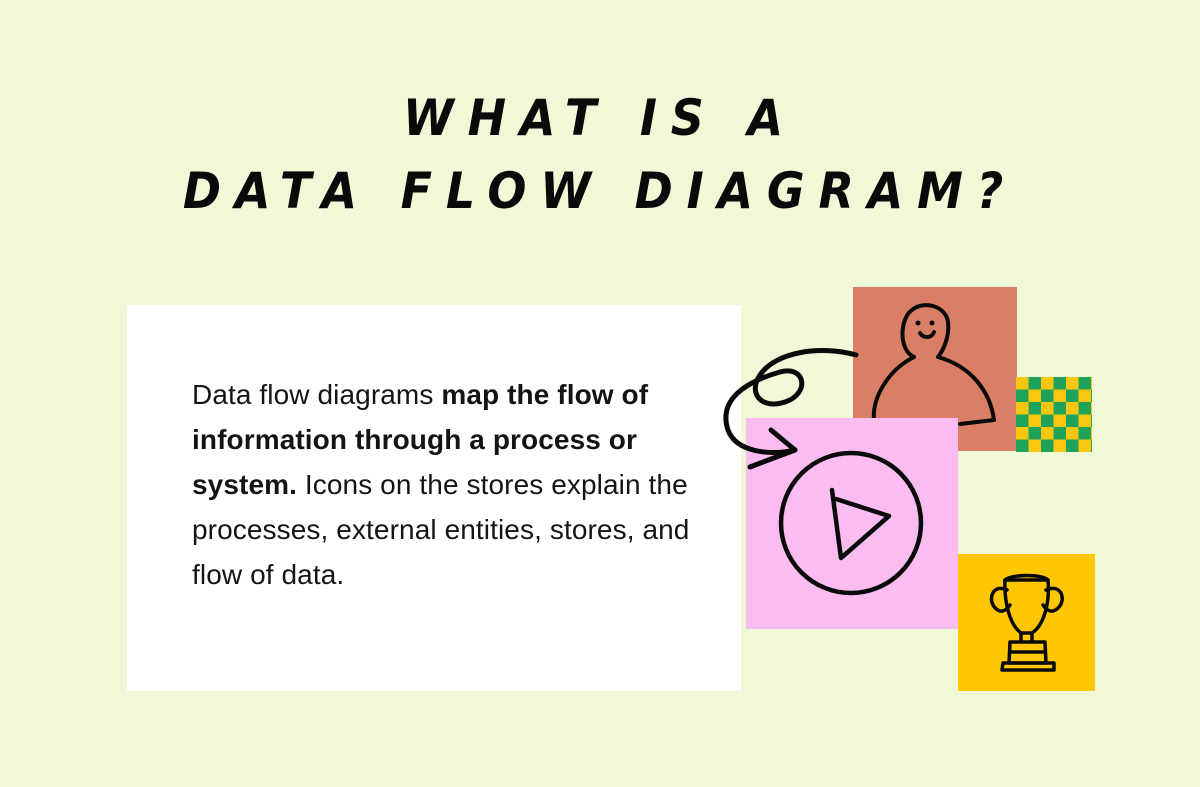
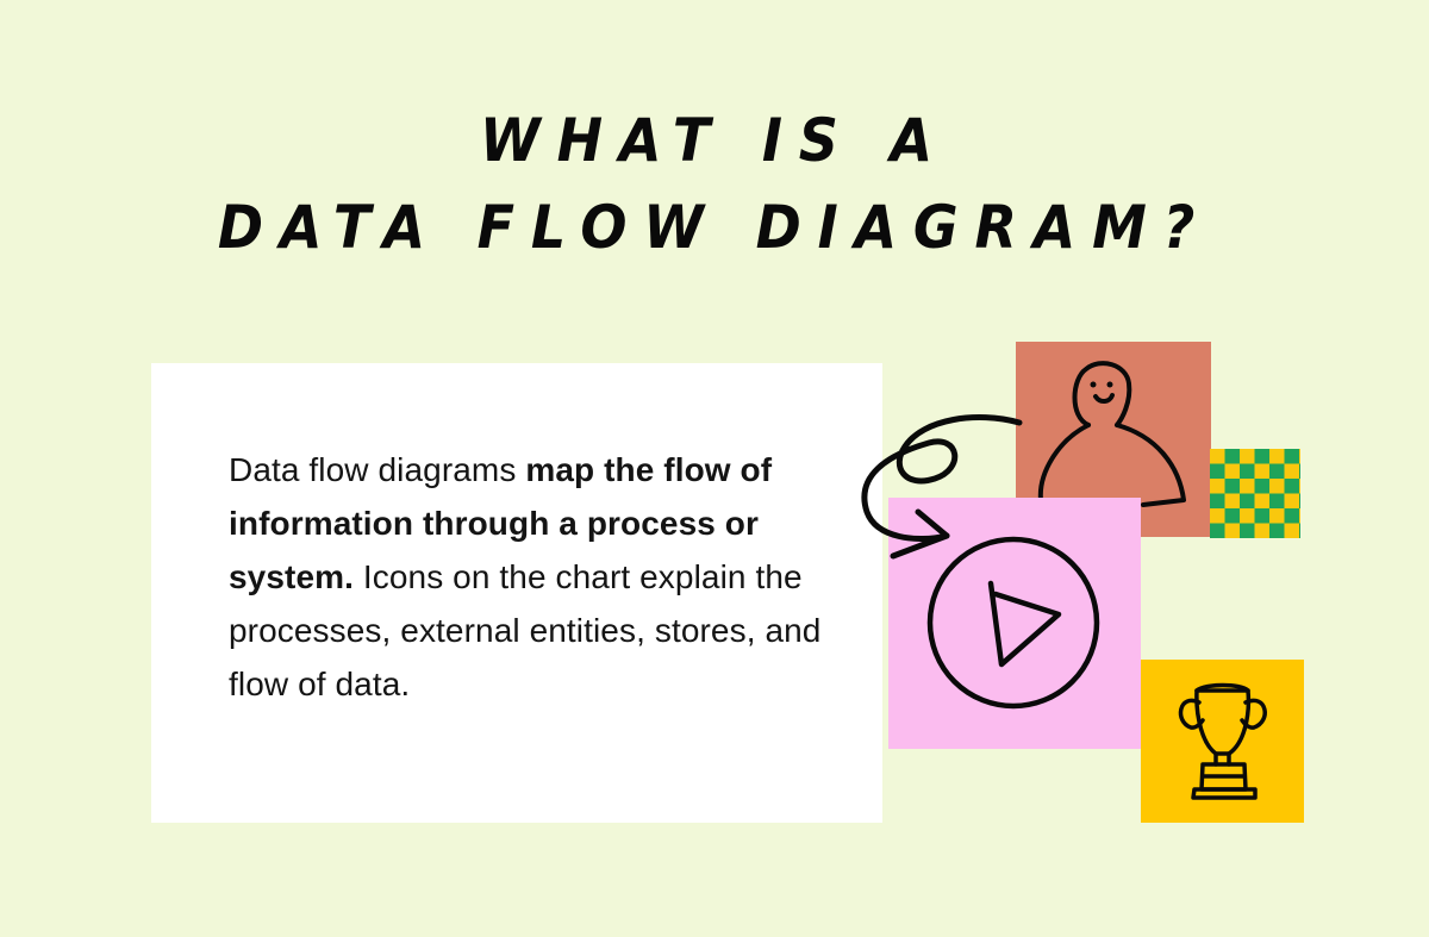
  WHAT IS A
  DATA FLOW DIAGRAM?
- Data flow diagrams map the flow of information through a process or system. Icons on the stores explain the processes, external entities, stores, and flow of data.
+ Data flow diagrams map the flow of information through a process or system. Icons on the chart explain the processes, external entities, stores, and flow of data.
